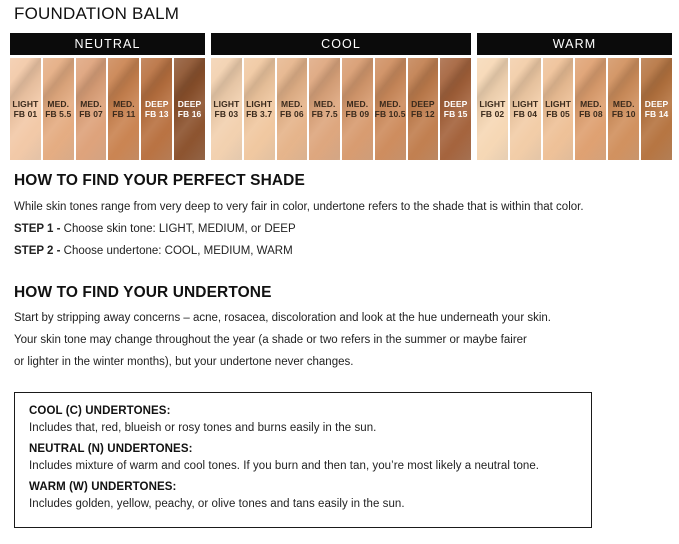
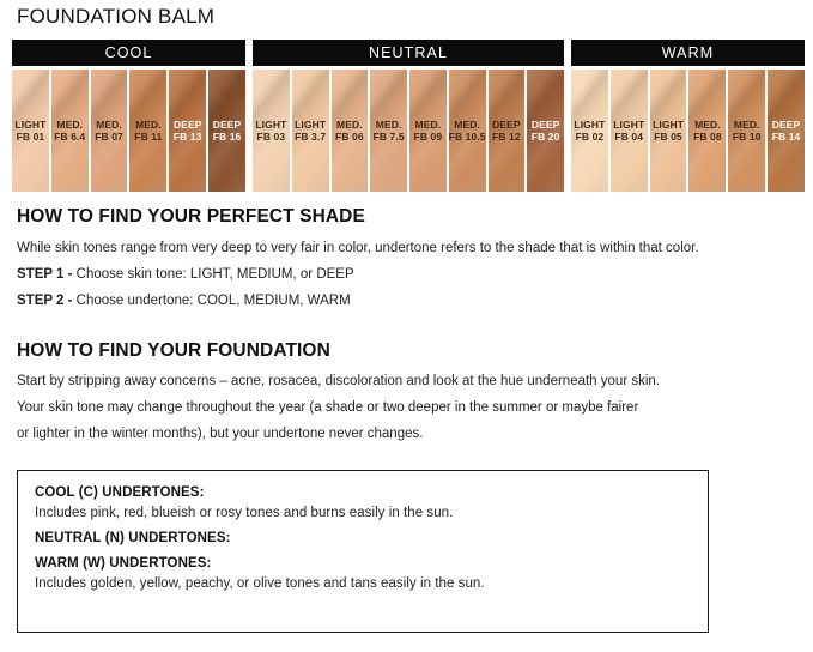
  FOUNDATION BALM
- NEUTRAL
+ COOL
  LIGHT
  FB 01
  MED.
- FB 5.5
+ FB 6.4
  MED.
  FB 07
  MED.
  FB 11
  DEEP
  FB 13
  DEEP
  FB 16
- COOL
+ NEUTRAL
  LIGHT
  FB 03
  LIGHT
  FB 3.7
  MED.
  FB 06
  MED.
  FB 7.5
  MED.
  FB 09
  MED.
  FB 10.5
  DEEP
  FB 12
  DEEP
- FB 15
+ FB 20
  WARM
  LIGHT
  FB 02
  LIGHT
  FB 04
  LIGHT
  FB 05
  MED.
  FB 08
  MED.
  FB 10
  DEEP
  FB 14
  HOW TO FIND YOUR PERFECT SHADE
  While skin tones range from very deep to very fair in color, undertone refers to the shade that is within that color.
  STEP 1 - Choose skin tone: LIGHT, MEDIUM, or DEEP
  STEP 2 - Choose undertone: COOL, MEDIUM, WARM
- HOW TO FIND YOUR UNDERTONE
+ HOW TO FIND YOUR FOUNDATION
  Start by stripping away concerns – acne, rosacea, discoloration and look at the hue underneath your skin.
- Your skin tone may change throughout the year (a shade or two refers in the summer or maybe fairer
+ Your skin tone may change throughout the year (a shade or two deeper in the summer or maybe fairer
  or lighter in the winter months), but your undertone never changes.
  COOL (C) UNDERTONES:
- Includes that, red, blueish or rosy tones and burns easily in the sun.
+ Includes pink, red, blueish or rosy tones and burns easily in the sun.
  NEUTRAL (N) UNDERTONES:
- Includes mixture of warm and cool tones. If you burn and then tan, you’re most likely a neutral tone.
  WARM (W) UNDERTONES:
  Includes golden, yellow, peachy, or olive tones and tans easily in the sun.
